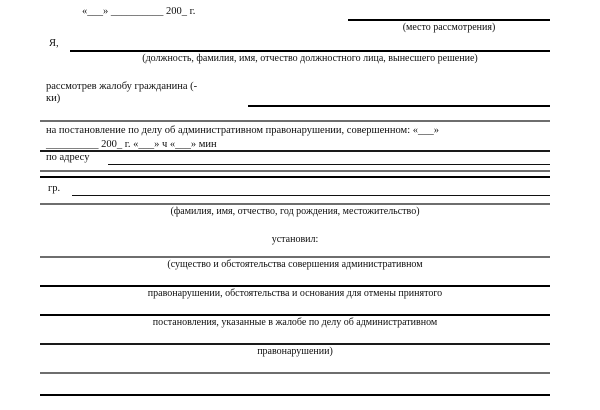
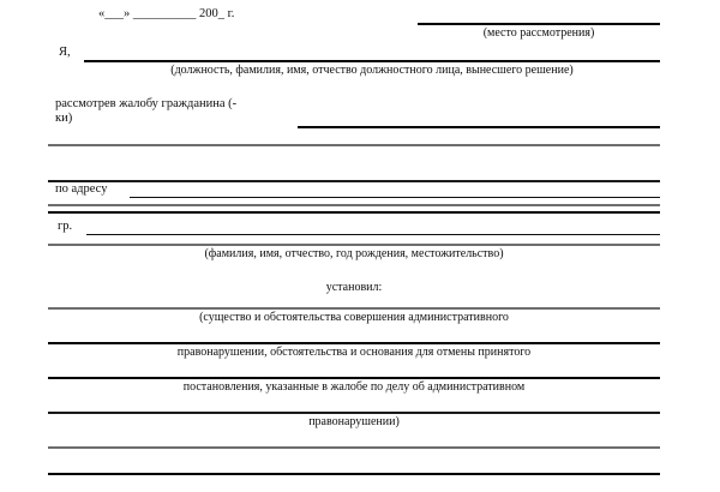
  «___» __________ 200_ г.
  (место рассмотрения)
  Я,
  (должность, фамилия, имя, отчество должностного лица, вынесшего решение)
  рассмотрев жалобу гражданина (-
  ки)
- на постановление по делу об административном правонарушении, совершенном: «___»
- __________ 200_ г. «___» ч «___» мин
  по адресу
  гр.
  (фамилия, имя, отчество, год рождения, местожительство)
  установил:
- (существо и обстоятельства совершения административном
+ (существо и обстоятельства совершения административного
  правонарушении, обстоятельства и основания для отмены принятого
  постановления, указанные в жалобе по делу об административном
  правонарушении)
